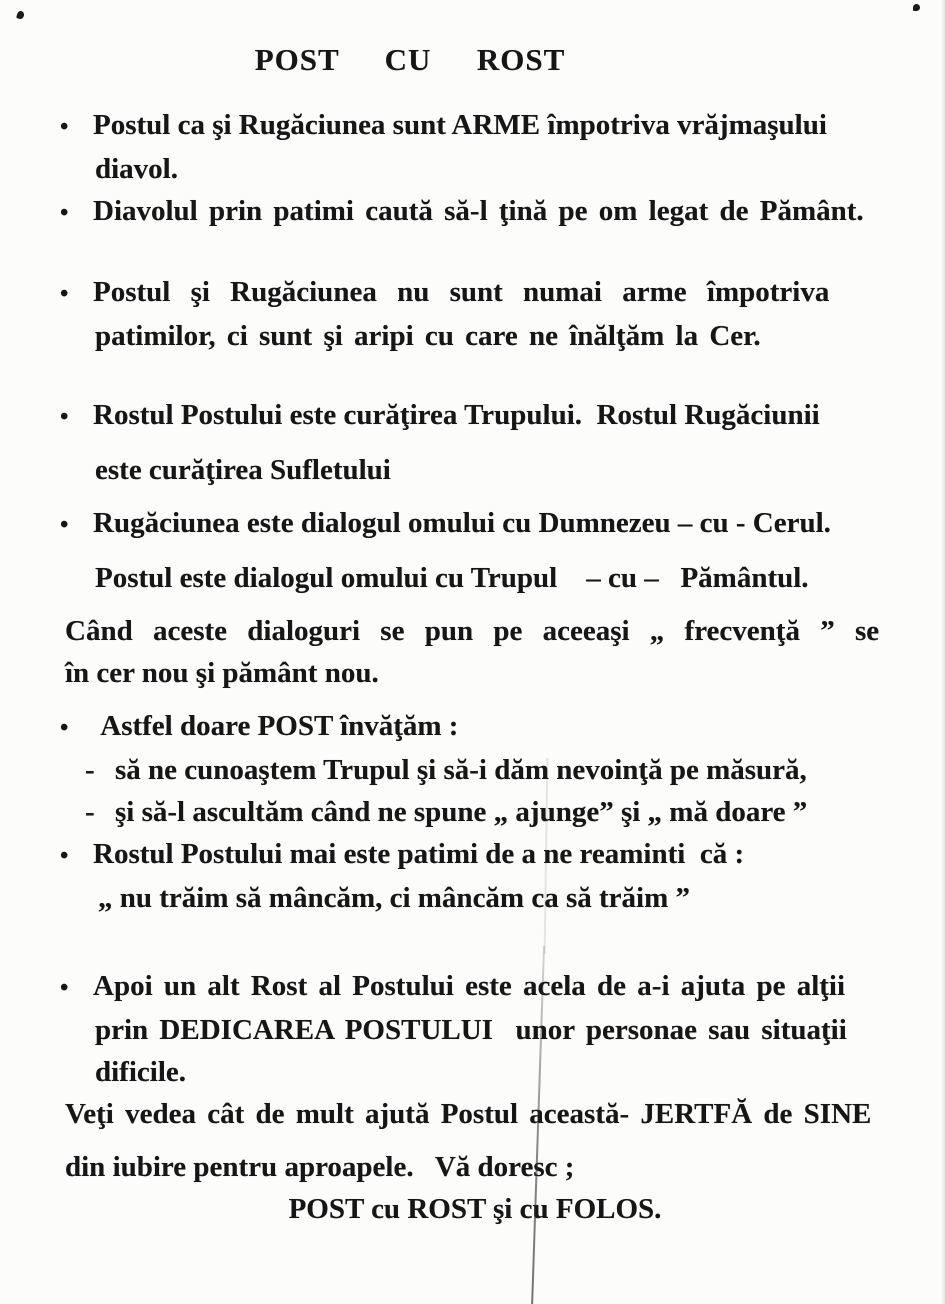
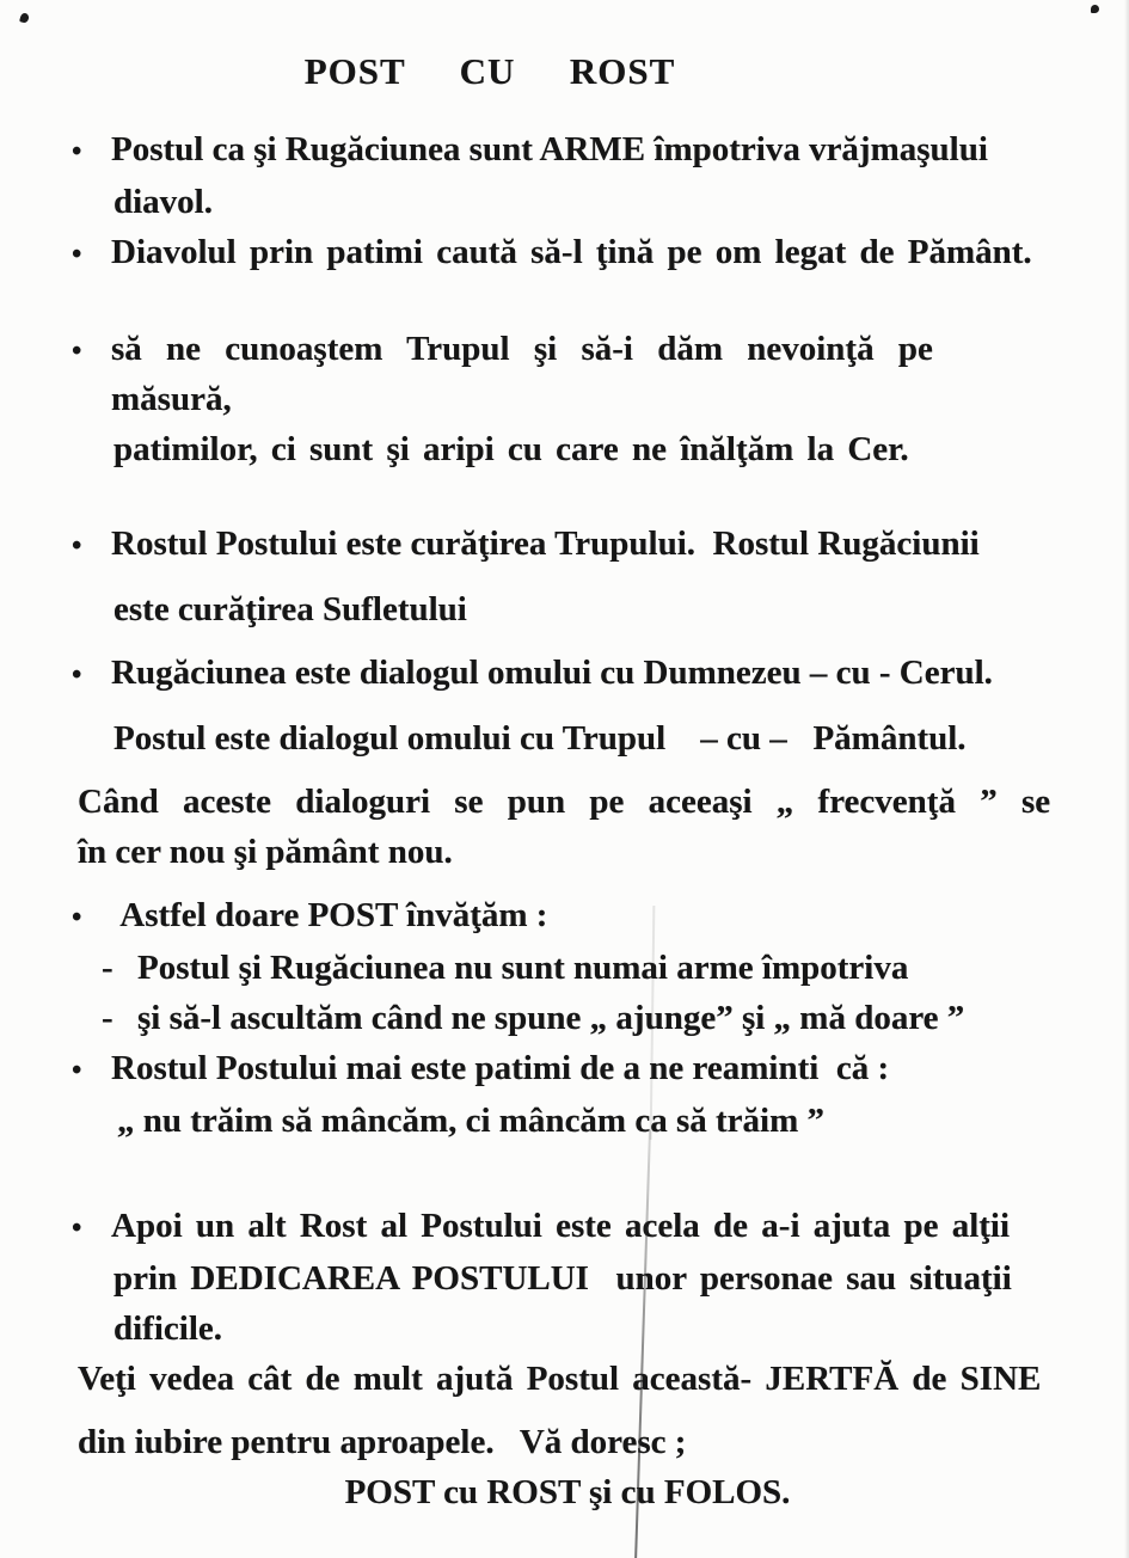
  POST CU ROST
  •
  Postul ca şi Rugăciunea sunt ARME împotriva vrăjmaşului
  diavol.
  •
  Diavolul prin patimi caută să-l ţină pe om legat de Pământ.
  •
- Postul şi Rugăciunea nu sunt numai arme împotriva
+ să ne cunoaştem Trupul şi să-i dăm nevoinţă pe măsură,
  patimilor, ci sunt şi aripi cu care ne înălţăm la Cer.
  •
  Rostul Postului este curăţirea Trupului. Rostul Rugăciunii
  este curăţirea Sufletului
  •
  Rugăciunea este dialogul omului cu Dumnezeu – cu - Cerul.
  Postul este dialogul omului cu Trupul – cu – Pământul.
  Când aceste dialoguri se pun pe aceeaşi „ frecvenţă ” se
  în cer nou şi pământ nou.
  •
  Astfel doare POST învăţăm :
  -
- să ne cunoaştem Trupul şi să-i dăm nevoinţă pe măsură,
+ Postul şi Rugăciunea nu sunt numai arme împotriva
  -
  şi să-l ascultăm când ne spune „ ajunge” şi „ mă doare ”
  •
  Rostul Postului mai este patimi de a ne reaminti că :
  „ nu trăim să mâncăm, ci mâncăm ca să trăim ”
  •
  Apoi un alt Rost al Postului este acela de a-i ajuta pe alţii
  prin DEDICAREA POSTULUI uor personae sau situaţii
  dificile.
  Veţi vedea cât de mult ajută Postulceastă- JERTFĂ de SINE
  din iubire pentru aproapele. Vă doresc ;
  POST cu ROST şi cu FOLOS.
